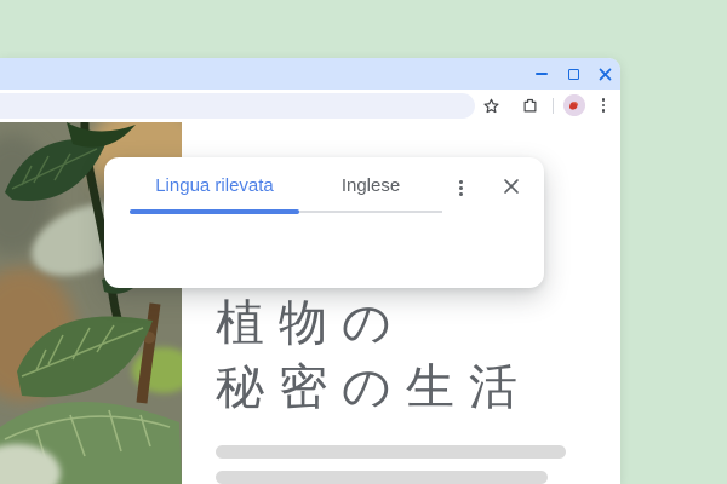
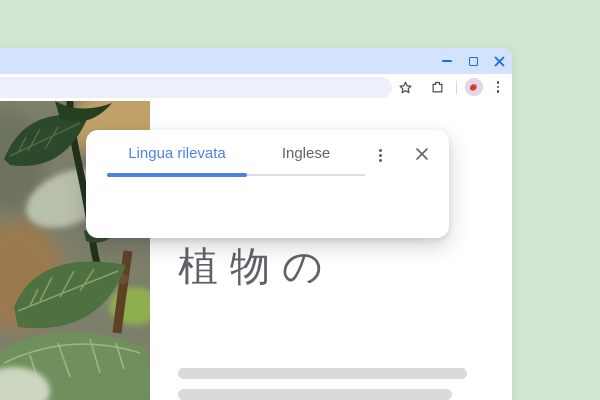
  植物の
- 秘密の生活
  Lingua rilevata
  Inglese
